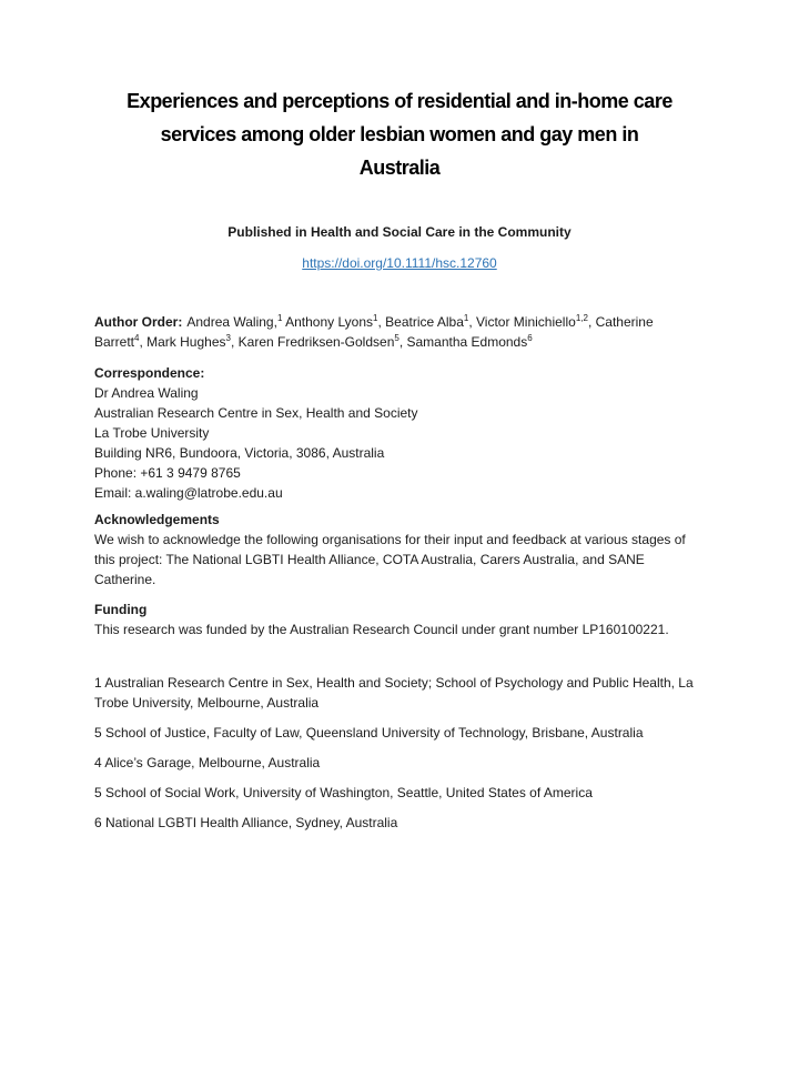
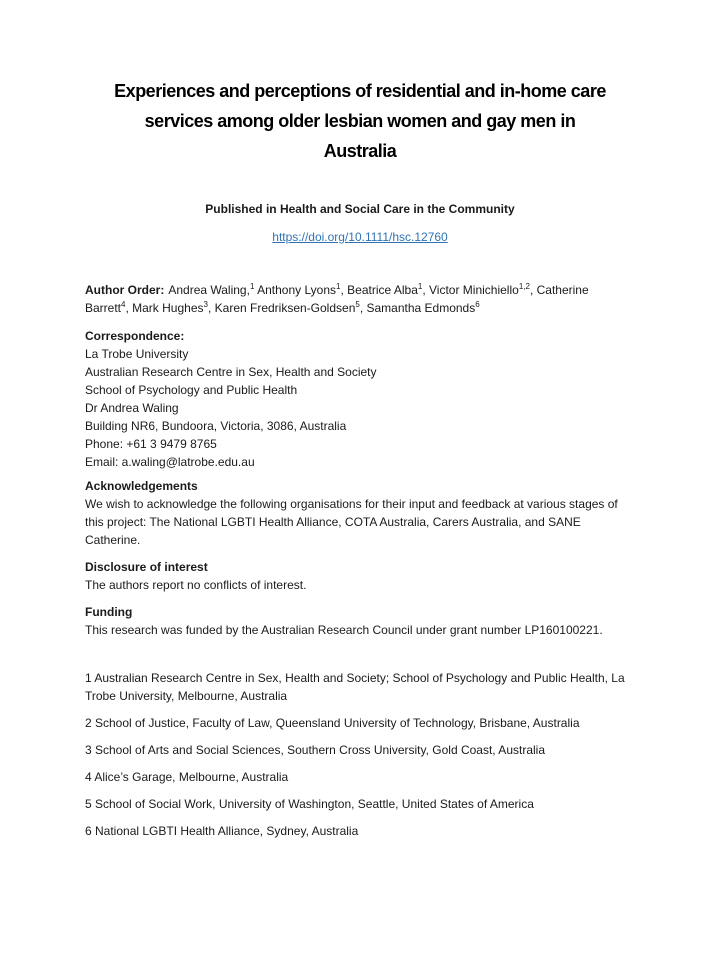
  Experiences and perceptions of residential and in-home care
  services among older lesbian women and gay men in
  Australia
  Published in Health and Social Care in the Community
  https://doi.org/10.1111/hsc.12760
  Author Order: Andrea Waling,1 Anthony Lyons1, Beatrice Alba1, Victor Minichiello1,2, Catherine Barrett4, Mark Hughes3, Karen Fredriksen-Goldsen5, Samantha Edmonds6
  Correspondence:
- Dr Andrea Waling
+ La Trobe University
  Australian Research Centre in Sex, Health and Society
+ School of Psychology and Public Health
- La Trobe University
+ Dr Andrea Waling
  Building NR6, Bundoora, Victoria, 3086, Australia
  Phone: +61 3 9479 8765
  Email: a.waling@latrobe.edu.au
  Acknowledgements
  We wish to acknowledge the following organisations for their input and feedback at various stages of this project: The National LGBTI Health Alliance, COTA Australia, Carers Australia, and SANE Catherine.
+ Disclosure of interest
+ The authors report no conflicts of interest.
  Funding
  This research was funded by the Australian Research Council under grant number LP160100221.
  1 Australian Research Centre in Sex, Health and Society; School of Psychology and Public Health, La Trobe University, Melbourne, Australia
- 5 School of Justice, Faculty of Law, Queensland University of Technology, Brisbane, Australia
+ 2 School of Justice, Faculty of Law, Queensland University of Technology, Brisbane, Australia
+ 3 School of Arts and Social Sciences, Southern Cross University, Gold Coast, Australia
  4 Alice’s Garage, Melbourne, Australia
  5 School of Social Work, University of Washington, Seattle, United States of America
  6 National LGBTI Health Alliance, Sydney, Australia
